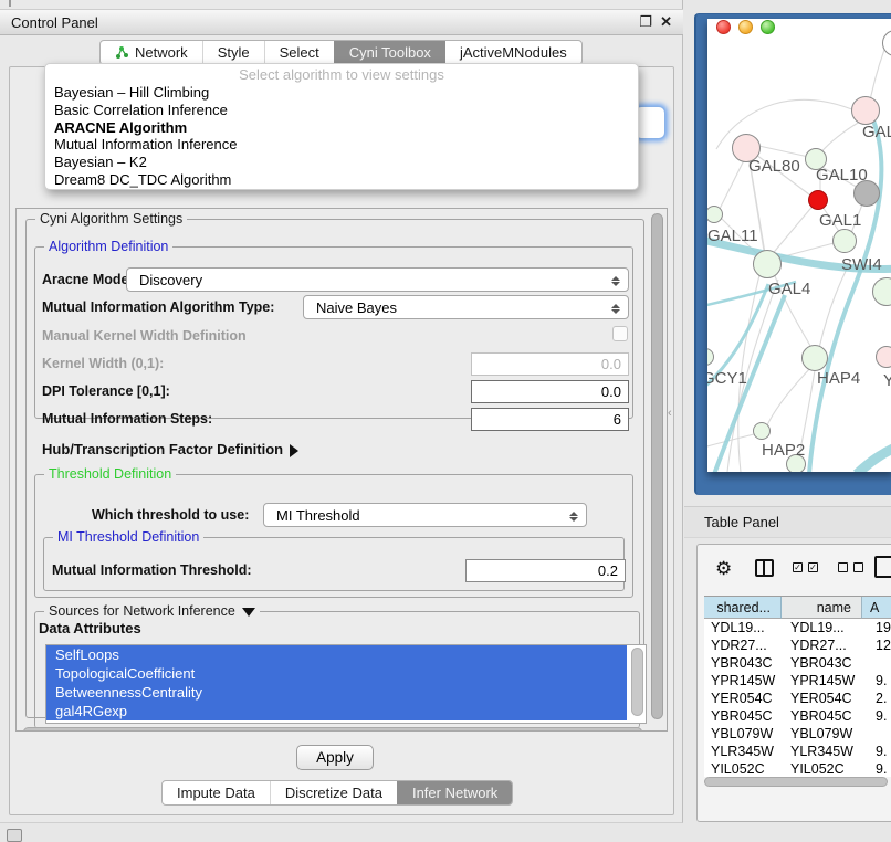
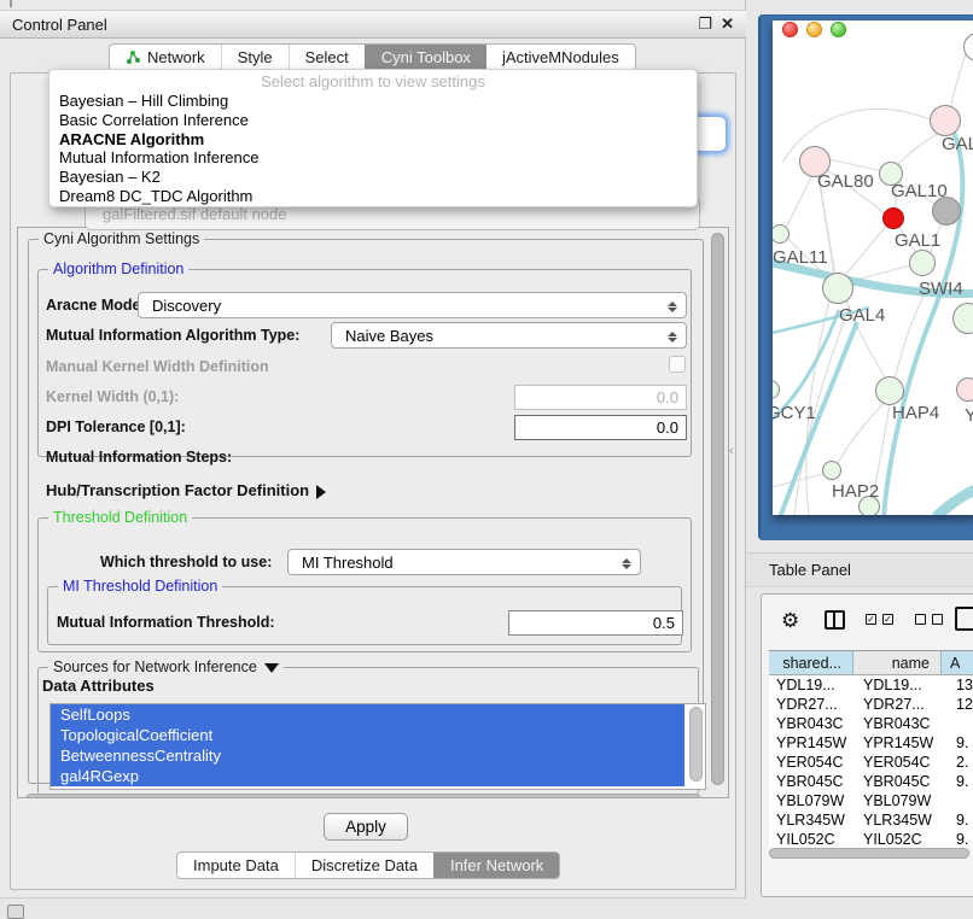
  Control Panel
  ❐
  ✕
  Network
  Style
  Select
  Cyni Toolbox
  jActiveMNodules
+ galFiltered.sif default node
  Select algorithm to view settings
  Bayesian – Hill Climbing
  Basic Correlation Inference
  ARACNE Algorithm
  Mutual Information Inference
  Bayesian – K2
  Dream8 DC_TDC Algorithm
  Cyni Algorithm Settings
  Algorithm Definition
  Aracne Mod
  Discovery
  Mutual Information Algorithm Type:
  Naive Bayes
  Manual Kernel Width Definition
  Kernel Width (0,1):
  0.0
  DPI Tolerance [0,1]:
  0.0
  Mutual Information Steps:
- 6
  Hub/Transcription Factor Definition
  Threshold Definition
  Which threshold to use:
  MI Threshold
  MI Threshold Definition
  Mutual Information Threshold:
- 0.2
+ 0.5
  Sources for Network Inference
  Data Attributes
  SelfLoops
  TopologicalCoefficient
  BetweennessCentrality
  gal4RGexp
  Apply
  Impute Data
  Discretize Data
  Infer Network
  ‹
  GAL80
  GAL10
  GAL1
  GAL11
  SWI4
  GAL4
  GCY1
  HAP4
  Y
  HAP2
  Table Panel
  ⚙
  ✓
  ✓
  shared...
  name
  A
  YDL19...
  YDL19...
- 19
+ 13
  YDR27...
  YDR27...
  12
  YBR043C
  YBR043C
  YPR145W
  YPR145W
  9.
  YER054C
  YER054C
  2.
  YBR045C
  YBR045C
  9.
  YBL079W
  YBL079W
  YLR345W
  YLR345W
  9.
  YIL052C
  YIL052C
  9.
